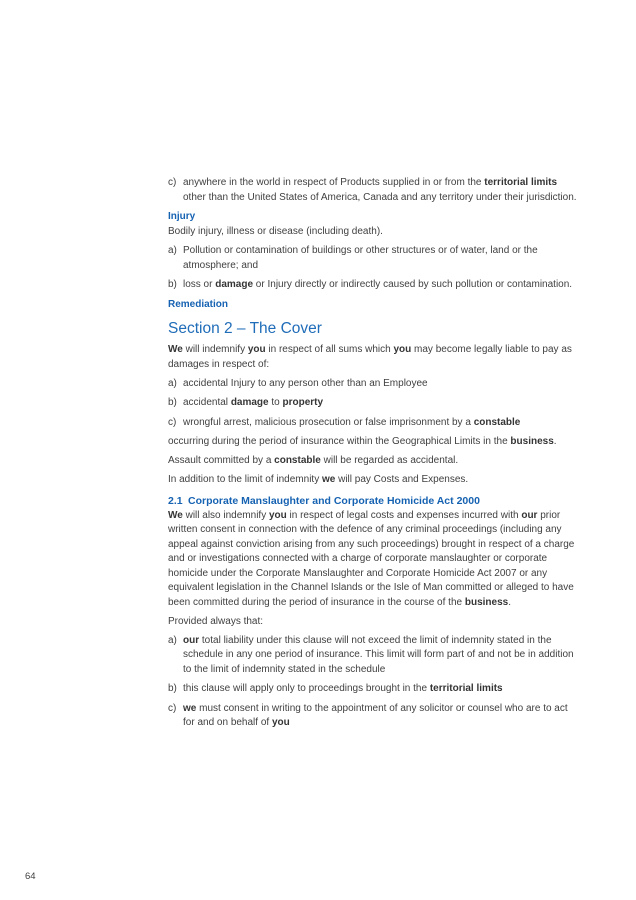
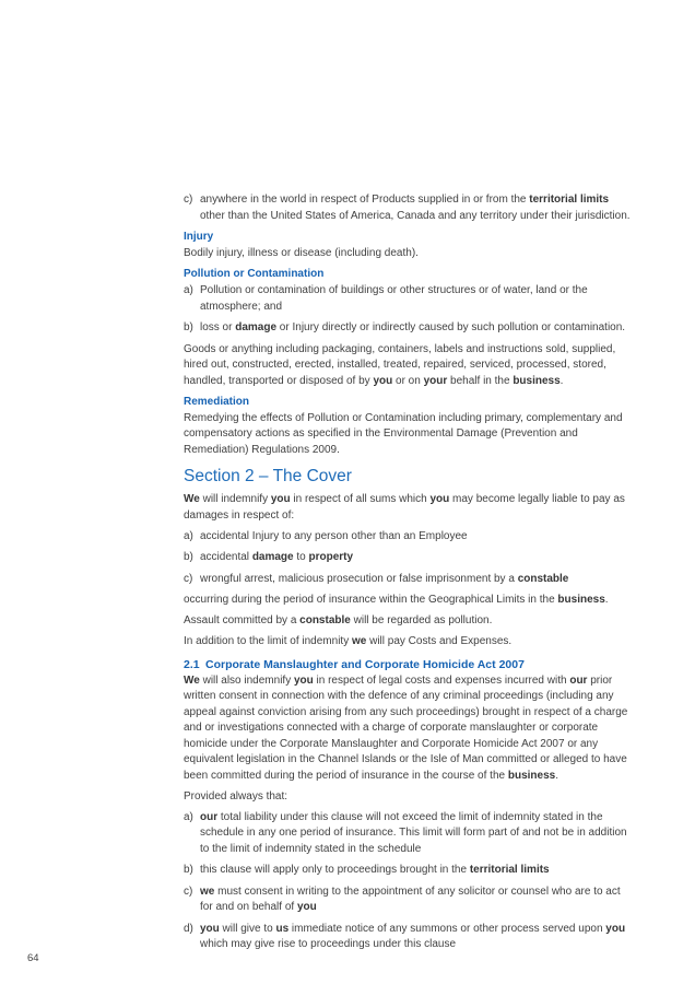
  c)
  anywhere in the world in respect of Products supplied in or from the territorial limits other than the United States of America, Canada and any territory under their jurisdiction.
  Injury
  Bodily injury, illness or disease (including death).
+ Pollution or Contamination
  a)
  Pollution or contamination of buildings or other structures or of water, land or the atmosphere; and
  b)
  loss or damage or Injury directly or indirectly caused by such pollution or contamination.
+ Goods or anything including packaging, containers, labels and instructions sold, supplied, hired out, constructed, erected, installed, treated, repaired, serviced, processed, stored, handled, transported or disposed of by you or on your behalf in the business.
  Remediation
+ Remedying the effects of Pollution or Contamination including primary, complementary and compensatory actions as specified in the Environmental Damage (Prevention and Remediation) Regulations 2009.
  Section 2 – The Cover
  We will indemnify you in respect of all sums which you may become legally liable to pay as damages in respect of:
  a)
  accidental Injury to any person other than an Employee
  b)
  accidental damage to property
  c)
  wrongful arrest, malicious prosecution or false imprisonment by a constable
  occurring during the period of insurance within the Geographical Limits in the business.
- Assault committed by a constable will be regarded as accidental.
+ Assault committed by a constable will be regarded as pollution.
  In addition to the limit of indemnity we will pay Costs and Expenses.
  2.1
- Corporate Manslaughter and Corporate Homicide Act 2000
+ Corporate Manslaughter and Corporate Homicide Act 2007
  We will also indemnify you in respect of legal costs and expenses incurred with our prior written consent in connection with the defence of any criminal proceedings (including any appeal against conviction arising from any such proceedings) brought in respect of a charge and or investigations connected with a charge of corporate manslaughter or corporate homicide under the Corporate Manslaughter and Corporate Homicide Act 2007 or any equivalent legislation in the Channel Islands or the Isle of Man committed or alleged to have been committed during the period of insurance in the course of the business.
  Provided always that:
  a)
  our total liability under this clause will not exceed the limit of indemnity stated in the schedule in any one period of insurance. This limit will form part of and not be in addition to the limit of indemnity stated in the schedule
  b)
  this clause will apply only to proceedings brought in the territorial limits
  c)
  we must consent in writing to the appointment of any solicitor or counsel who are to act for and on behalf of you
+ d)
+ you will give to us immediate notice of any summons or other process served upon you which may give rise to proceedings under this clause
  64
